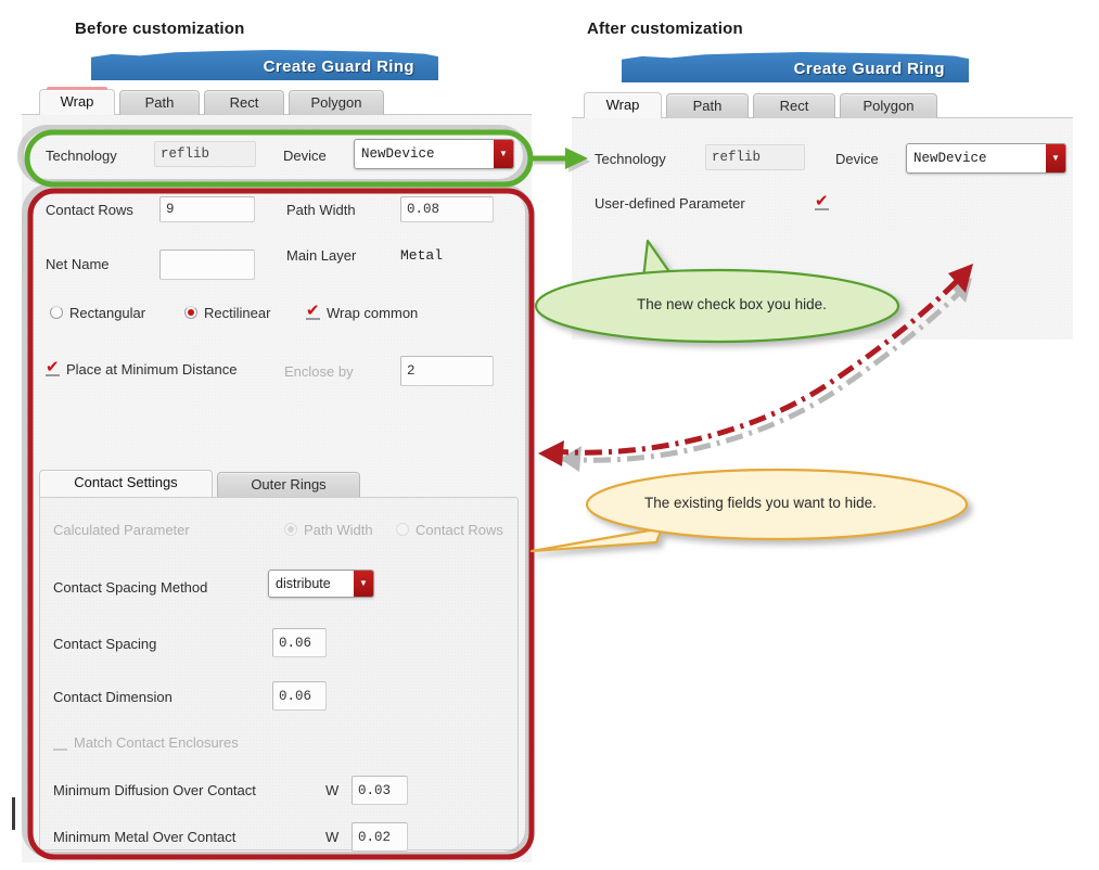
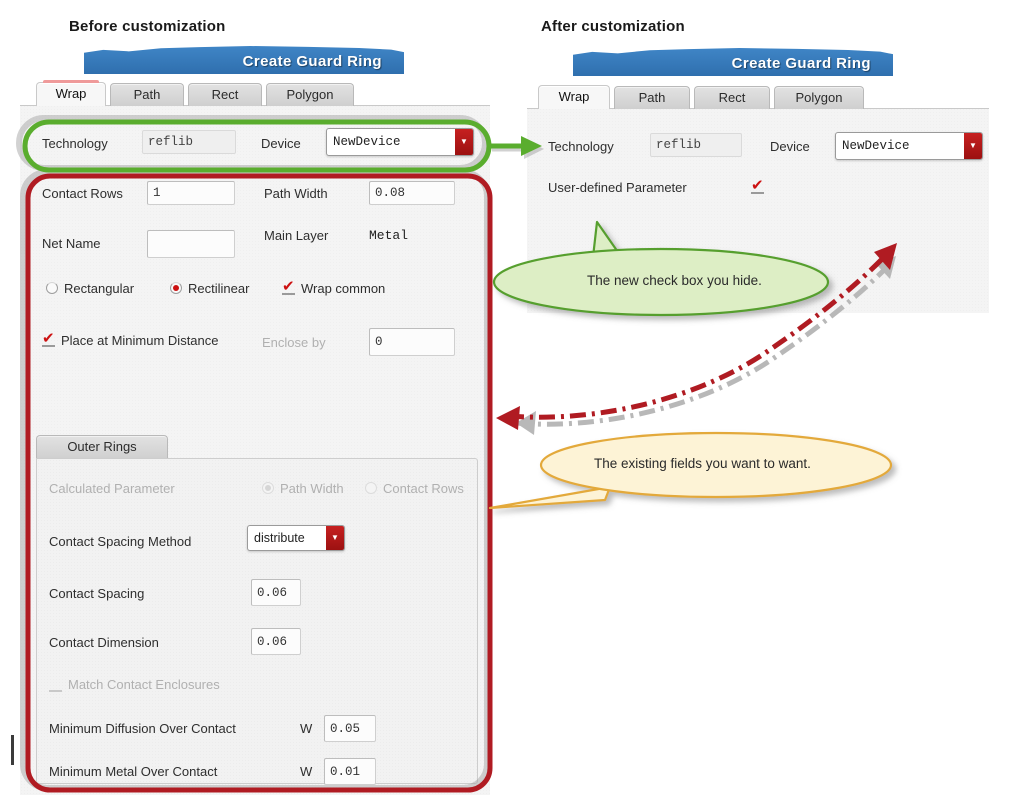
  Before customization
  Create Guard Ring
  Wrap
  Path
  Rect
  Polygon
  Technology
  reflib
  Device
  NewDevice
  ▼
  Contact Rows
- 9
+ 1
  Path Width
  0.08
  Net Name
  Main Layer
  Metal
  Rectangular
  Rectilinear
  ✔
  Wrap common
  ✔
  Place at Minimum Distance
  Enclose by
- 2
+ 0
- Contact Settings
  Outer Rings
  Calculated Parameter
  Path Width
  Contact Rows
  Contact Spacing Method
  distribute
  ▼
  Contact Spacing
  0.06
  Contact Dimension
  0.06
  Match Contact Enclosures
  Minimum Diffusion Over Contact
  W
- 0.03
+ 0.05
  Minimum Metal Over Contact
  W
- 0.02
+ 0.01
  After customization
  Create Guard Ring
  Wrap
  Path
  Rect
  Polygon
  Technology
  reflib
  Device
  NewDevice
  ▼
  User-defined Parameter
  ✔
  The new check box you hide.
- The existing fields you want to hide.
+ The existing fields you want to want.
